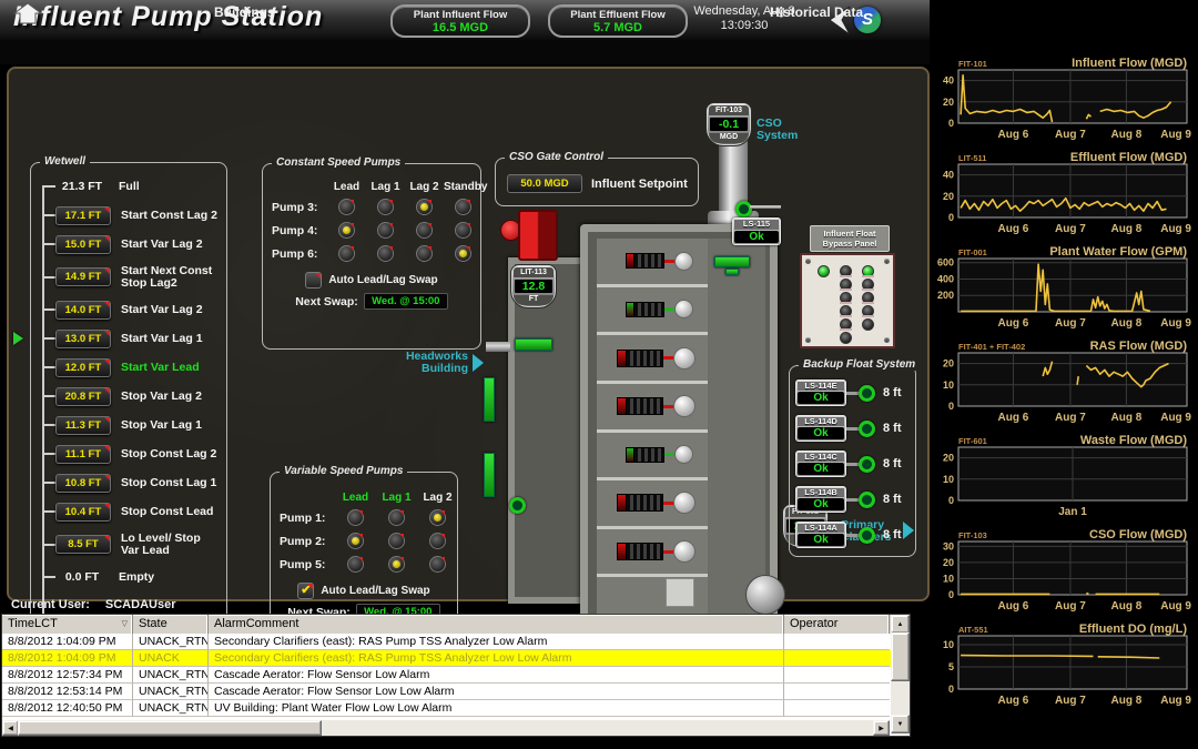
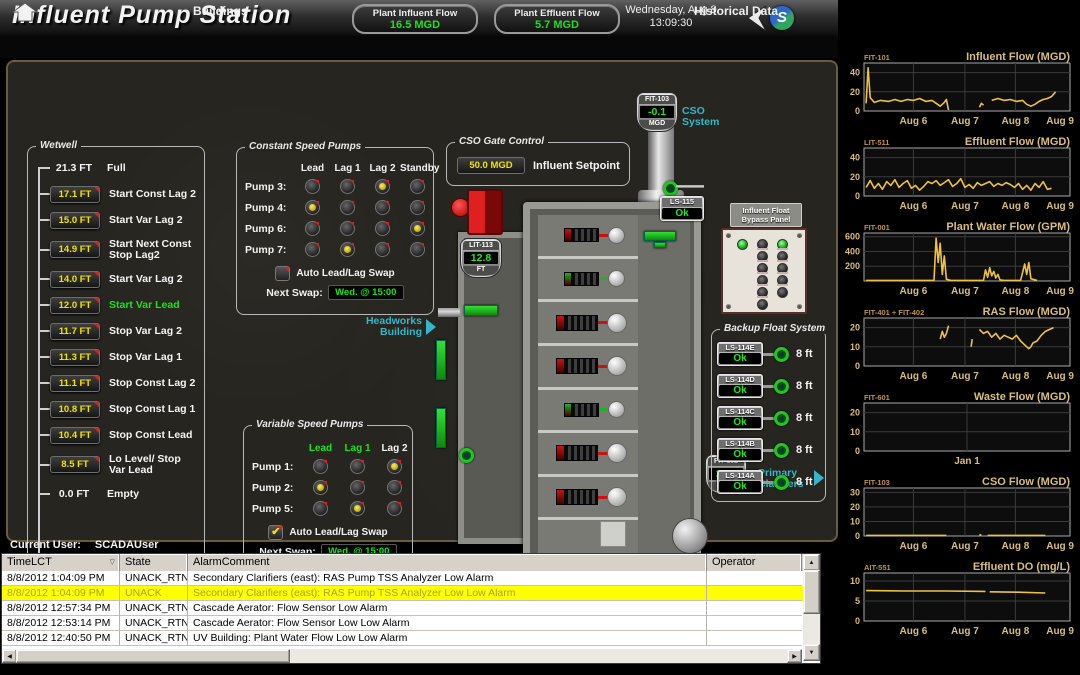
  Ifluent Pump Station
  Plant Influent Flow
  16.5 MGD
  Plant Effluent Flow
  5.7 MGD
  Wednesday, Aug 8
  13:09:30
  S
  Buildings
  Historical Data
  Wetwell
  21.3 FT
  Full
  17.1 FT
  Start Const Lag 2
  15.0 FT
  Start Var Lag 2
  14.9 FT
  Start Next Const
  Stop Lag2
  14.0 FT
  Start Var Lag 2
- 13.0 FT
- Start Var Lag 1
  12.0 FT
  Start Var Lead
- 20.8 FT
+ 11.7 FT
  Stop Var Lag 2
  11.3 FT
  Stop Var Lag 1
  11.1 FT
  Stop Const Lag 2
  10.8 FT
  Stop Const Lag 1
  10.4 FT
  Stop Const Lead
  8.5 FT
  Lo Level/ Stop
  Var Lead
  0.0 FT
  Empty
  Constant Speed Pumps
  Lead
  Lag 1
  Lag 2
  Standby
  Pump 3:
  Pump 4:
  Pump 6:
+ Pump 7:
  Auto Lead/Lag Swap
  Next Swap:
  Wed. @ 15:00
  Variable Speed Pumps
  Lead
  Lag 1
  Lag 2
  Pump 1:
  Pump 2:
  Pump 5:
  ✔
  Auto Lead/Lag Swap
  Next Swap:
  Wed. @ 15:00
  CSO Gate Control
  50.0 MGD
  Influent Setpoint
  -0.1
  CSO
  System
  12.8
  LS-115
  Ok
  Headworks
  Building
  rimary
  Influent Float
  Bypass Panel
  Backup Float System
  LS-114E
  Ok
  8 ft
  LS-114D
  Ok
  8 ft
  LS-114C
  Ok
  8 ft
  LS-114B
  Ok
  8 ft
  LS-114A
  Ok
  8 ft
  FIT-101
  Influent Flow (MGD)
  0
  20
  40
  Aug 6
  Aug 7
  Aug 8
  Aug 9
  LIT-511
  Effluent Flow (MGD)
  0
  20
  40
  Aug 6
  Aug 7
  Aug 8
  Aug 9
  FIT-001
  Plant Water Flow (GPM)
  200
  400
  600
  Aug 6
  Aug 7
  Aug 8
  Aug 9
  FIT-401 + FIT-402
  RAS Flow (MGD)
  0
  10
  20
  Aug 6
  Aug 7
  Aug 8
  Aug 9
  FIT-601
  Waste Flow (MGD)
  0
  10
  20
  Jan 1
  FIT-103
  CSO Flow (MGD)
  0
  10
  20
  30
  Aug 6
  Aug 7
  Aug 8
  Aug 9
  AIT-551
  Effluent DO (mg/L)
  0
  5
  10
  Aug 6
  Aug 7
  Aug 8
  Aug 9
  Current User: SCADAUser
  TimeLCT
  State
  AlarmComment
  Operator
  8/8/2012 1:04:09 PM
  UNACK_RTN
  Secondary Clarifiers (east): RAS Pump TSS Analyzer Low Alarm
  8/8/2012 1:04:09 PM
  UNACK
  Secondary Clarifiers (east): RAS Pump TSS Analyzer Low Low Alarm
  8/8/2012 12:57:34 PM
  UNACK_RTN
  Cascade Aerator: Flow Sensor Low Alarm
  8/8/2012 12:53:14 PM
  UNACK_RTN
  Cascade Aerator: Flow Sensor Low Low Alarm
  8/8/2012 12:40:50 PM
  UNACK_RTN
  UV Building: Plant Water Flow Low Low Alarm
